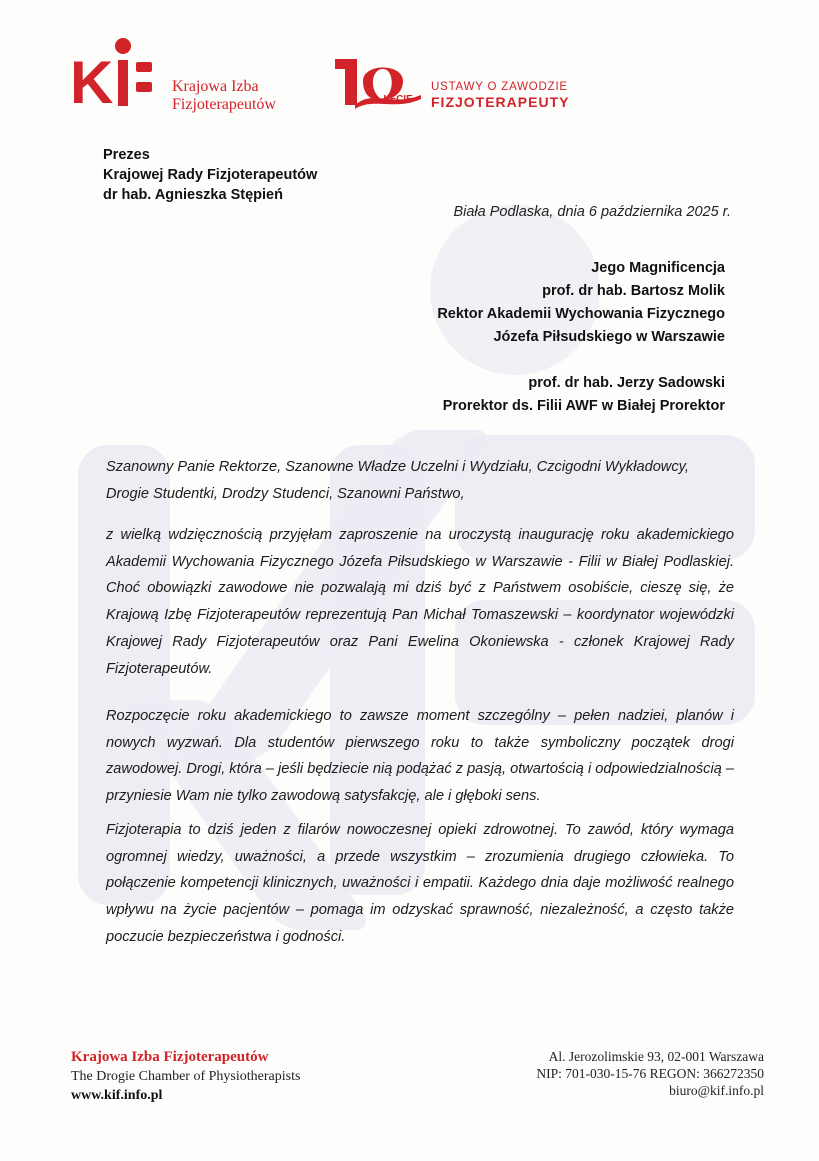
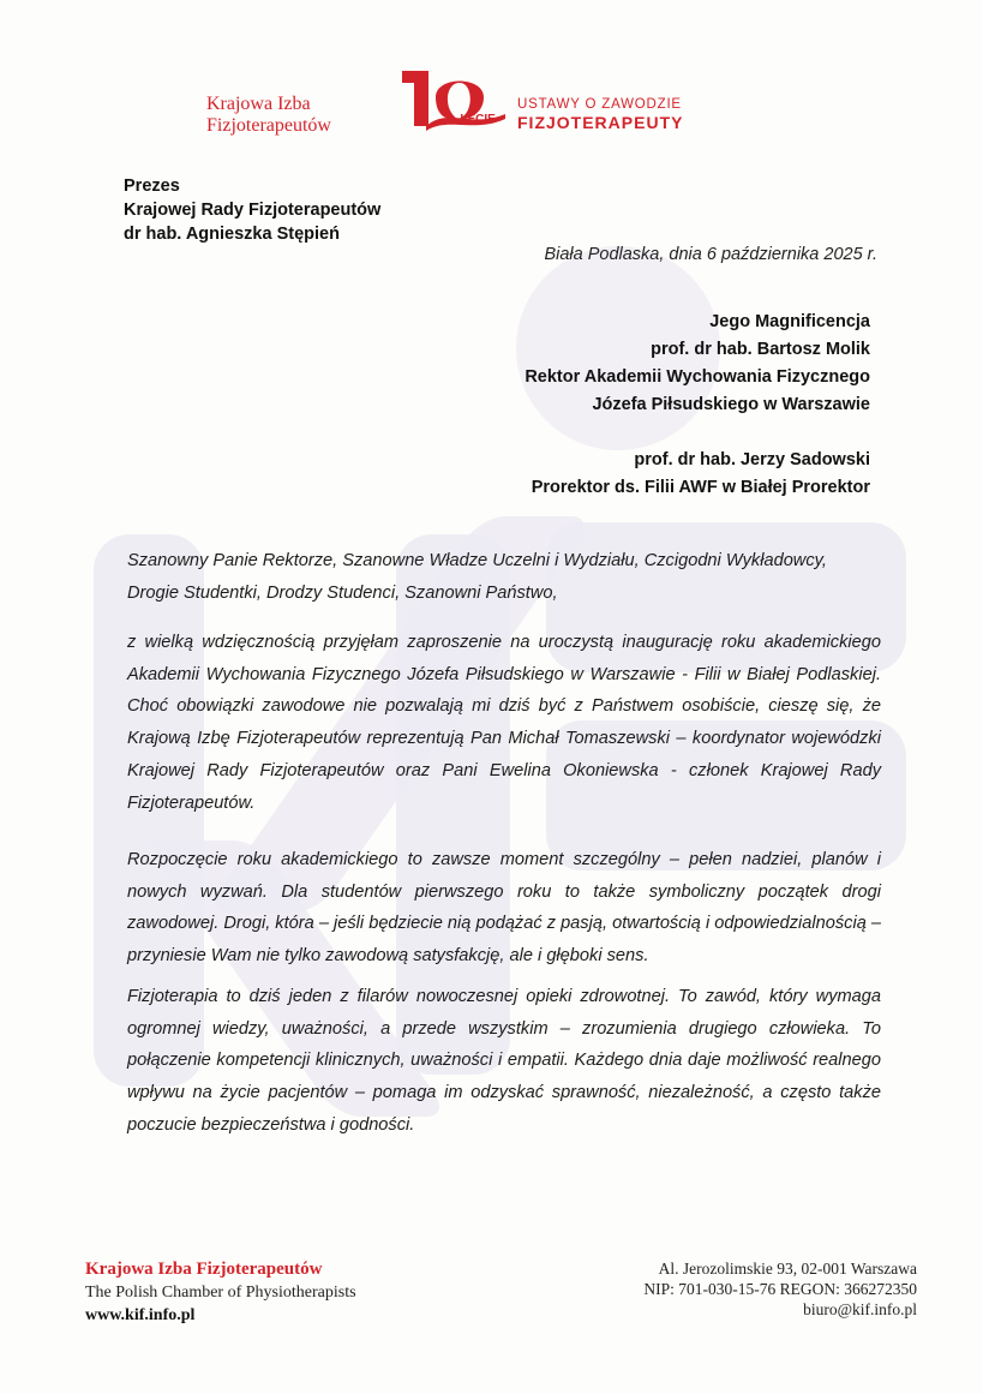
- K
  Krajowa Izba
  Fizjoterapeutów
  -LECIE
  USTAWY O ZAWODZIE
  FIZJOTERAPEUTY
  Prezes
  Krajowej Rady Fizjoterapeutów
  dr hab. Agnieszka Stępień
  Biała Podlaska, dnia 6 października 2025 r.
  Jego Magnificencja
  prof. dr hab. Bartosz Molik
  Rektor Akademii Wychowania Fizycznego
  Józefa Piłsudskiego w Warszawie
  prof. dr hab. Jerzy Sadowski
  Prorektor ds. Filii AWF w Białej Prorektor
  Szanowny Panie Rektorze, Szanowne Władze Uczelni i Wydziału, Czcigodni Wykładowcy, Drogie Studentki, Drodzy Studenci, Szanowni Państwo,
  z wielką wdzięcznością przyjęłam zaproszenie na uroczystą inaugurację roku akademickiego Akademii Wychowania Fizycznego Józefa Piłsudskiego w Warszawie - Filii w Białej Podlaskiej. Choć obowiązki zawodowe nie pozwalają mi dziś być z Państwem osobiście, cieszę się, że Krajową Izbę Fizjoterapeutów reprezentują Pan Michał Tomaszewski – koordynator wojewódzki Krajowej Rady Fizjoterapeutów oraz Pani Ewelina Okoniewska - członek Krajowej Rady Fizjoterapeutów.
  Rozpoczęcie roku akademickiego to zawsze moment szczególny – pełen nadziei, planów i nowych wyzwań. Dla studentów pierwszego roku to także symboliczny początek drogi zawodowej. Drogi, która – jeśli będziecie nią podążać z pasją, otwartością i odpowiedzialnością – przyniesie Wam nie tylko zawodową satysfakcję, ale i głęboki sens.
  Fizjoterapia to dziś jeden z filarów nowoczesnej opieki zdrowotnej. To zawód, który wymaga ogromnej wiedzy, uważności, a przede wszystkim – zrozumienia drugiego człowieka. To połączenie kompetencji klinicznych, uważności i empatii. Każdego dnia daje możliwość realnego wpływu na życie pacjentów – pomaga im odzyskać sprawność, niezależność, a często także poczucie bezpieczeństwa i godności.
  Krajowa Izba Fizjoterapeutów
- The Drogie Chamber of Physiotherapists
+ The Polish Chamber of Physiotherapists
  www.kif.info.pl
  Al. Jerozolimskie 93, 02-001 Warszawa
  NIP: 701-030-15-76 REGON: 366272350
  biuro@kif.info.pl
